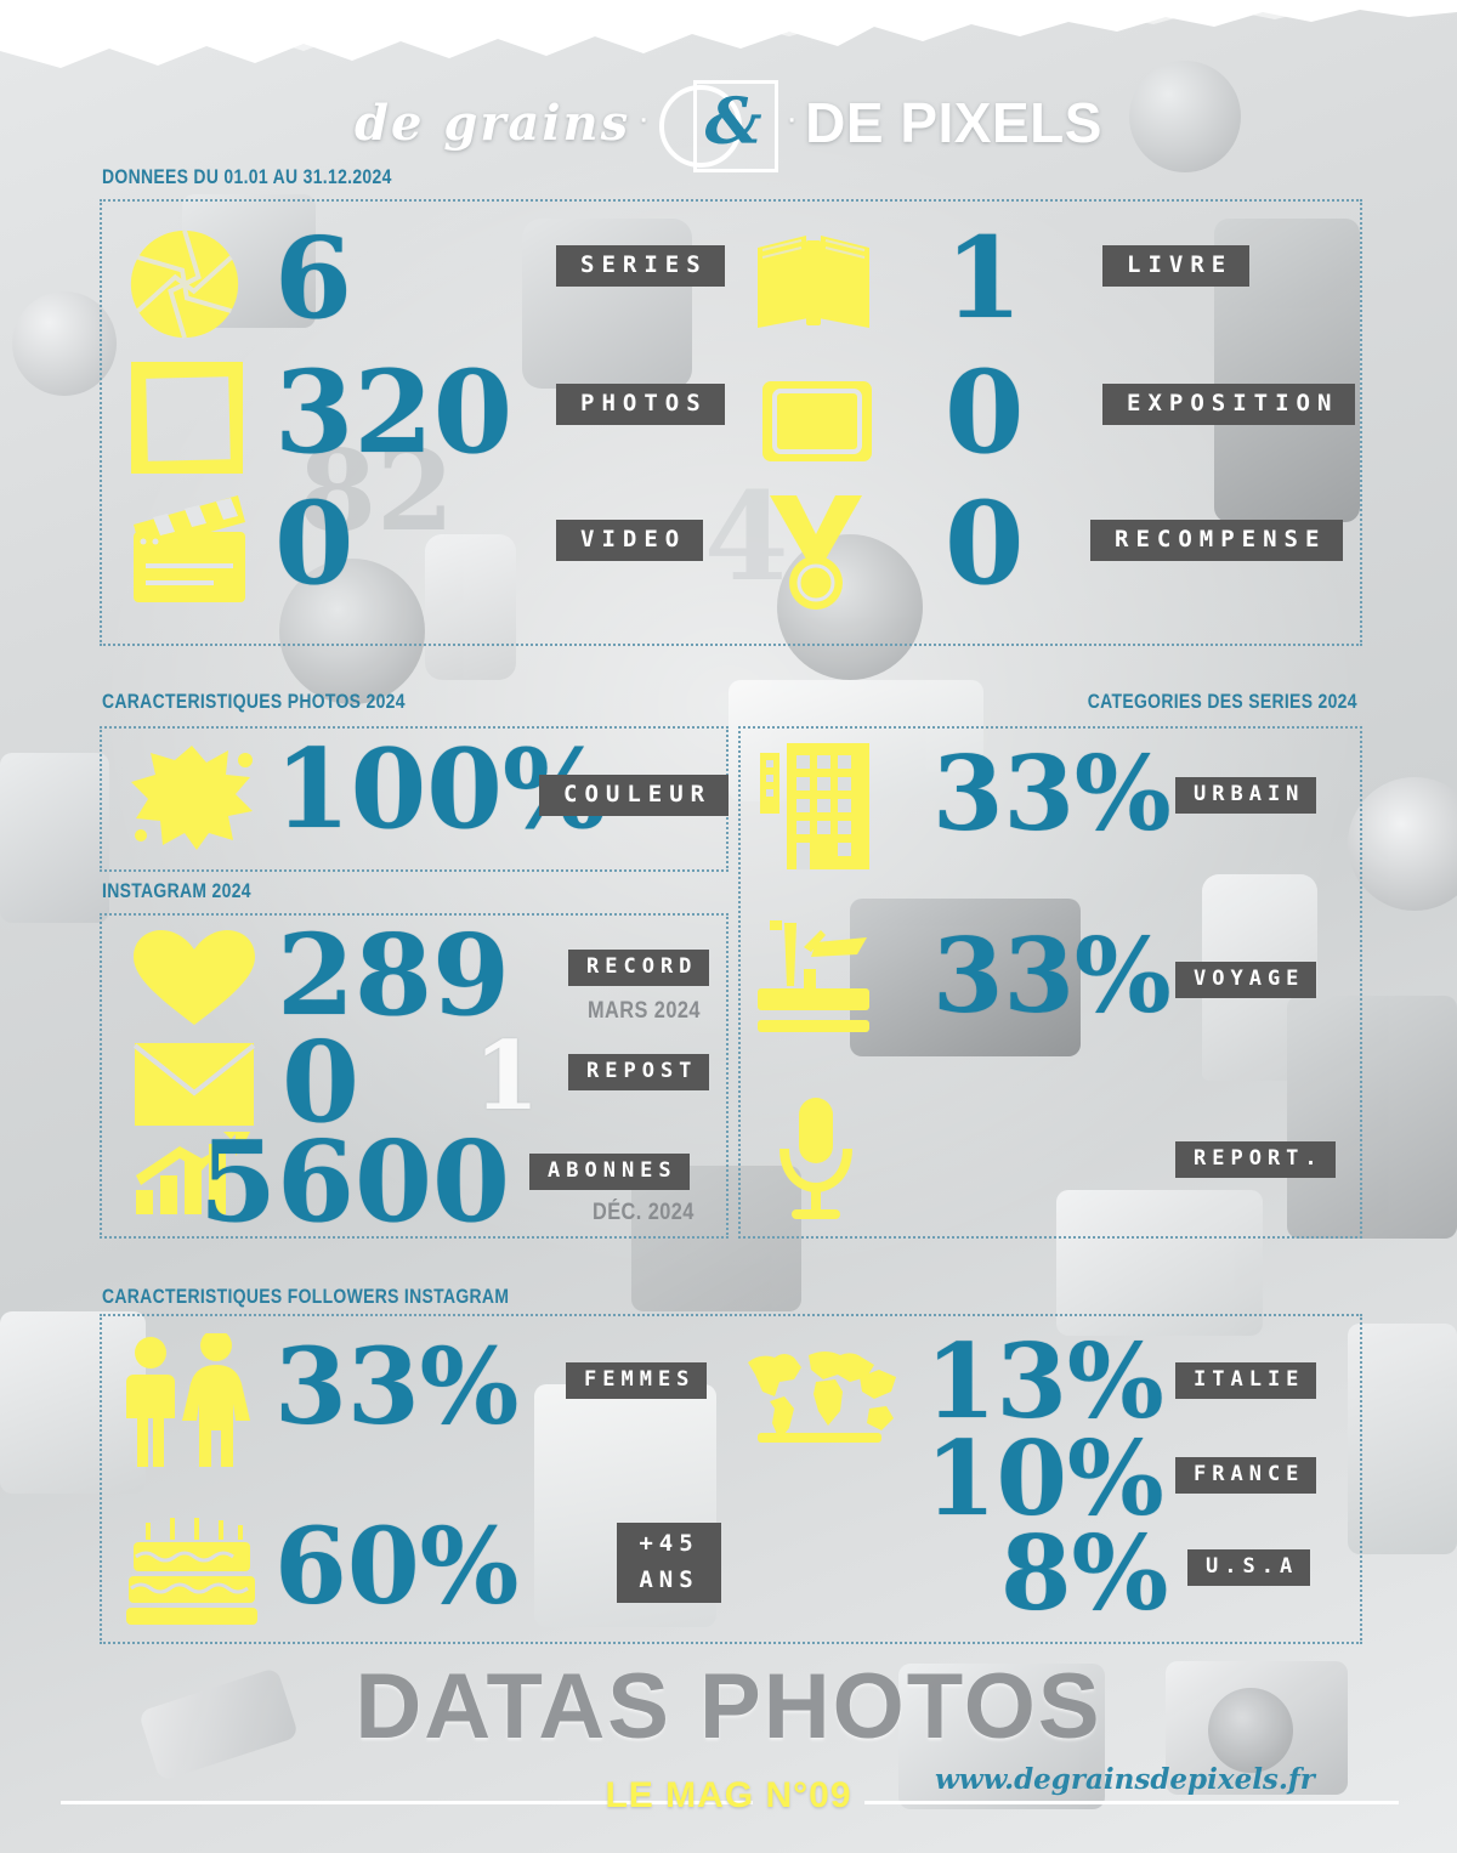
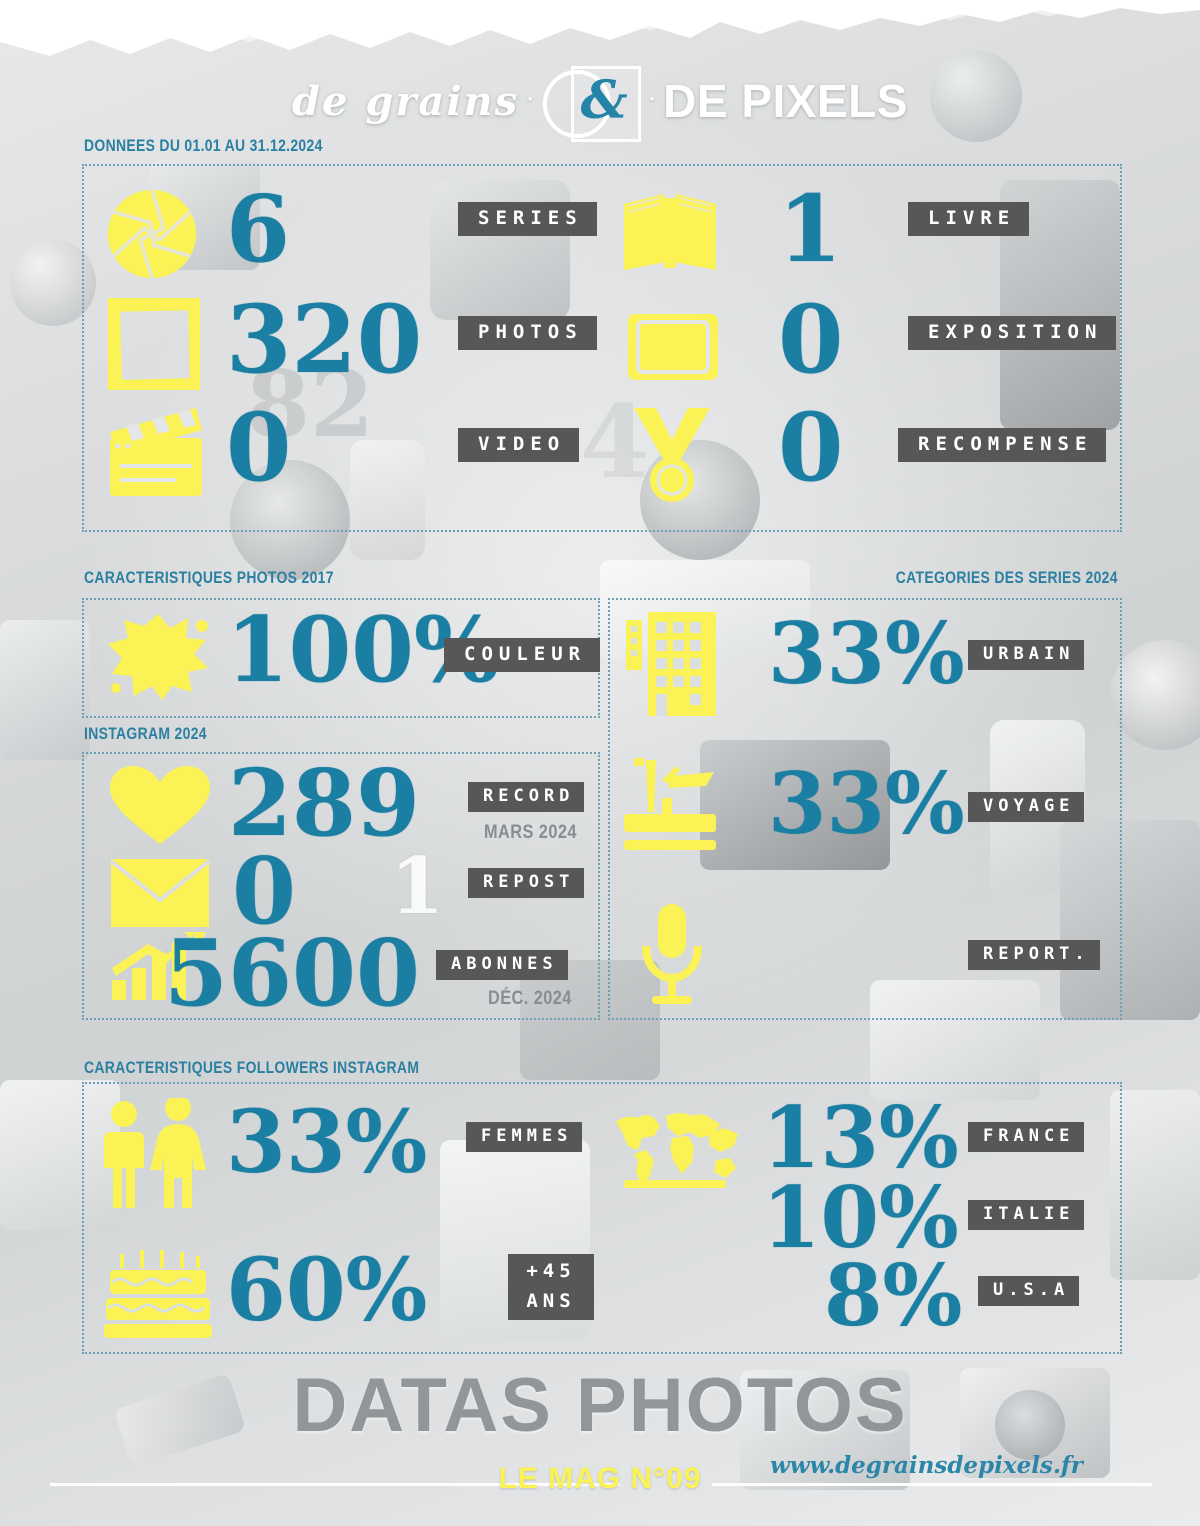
  de grains
  ·
  &
  ·
  DE PIXELS
  DONNEES DU 01.01 AU 31.12.2024
  4
  6
  SERIES
  1
  LIVRE
  320
  PHOTOS
  0
  EXPOSITION
  0
  VIDEO
  0
  RECOMPENSE
- CARACTERISTIQUES PHOTOS 2024
+ CARACTERISTIQUES PHOTOS 2017
  100
  COULEUR
  INSTAGRAM 2024
  1
  289
  RECORD
  MARS 2024
  0
  REPOST
  5600
  ABONNES
  DÉC. 2024
  CATEGORIES DES SERIES 2024
  33%
  URBAIN
  33%
  VOYAGE
  REPORT.
  CARACTERISTIQUES FOLLOWERS INSTAGRAM
  33%
  FEMMES
  60%
  +45
  ANS
  13%
- ITALIE
+ FRANCE
  10%
- FRANCE
+ ITALIE
  8%
  U.S.A
  DATAS PHOTOS
  LE MAG N°09
  www.degrainsdepixels.fr
